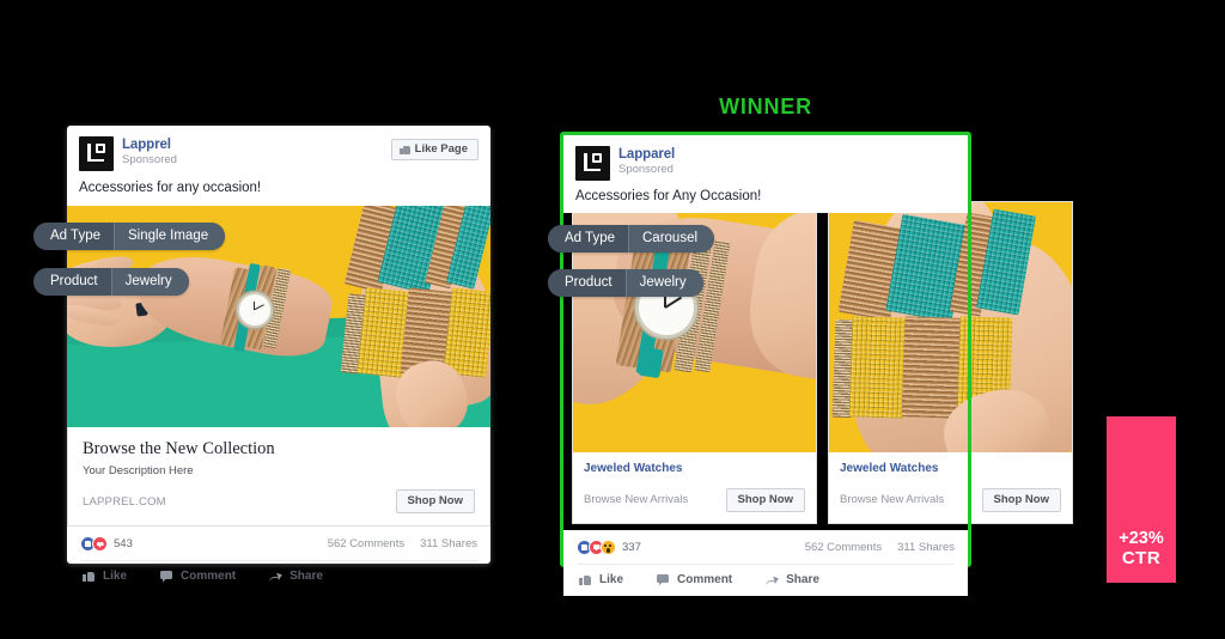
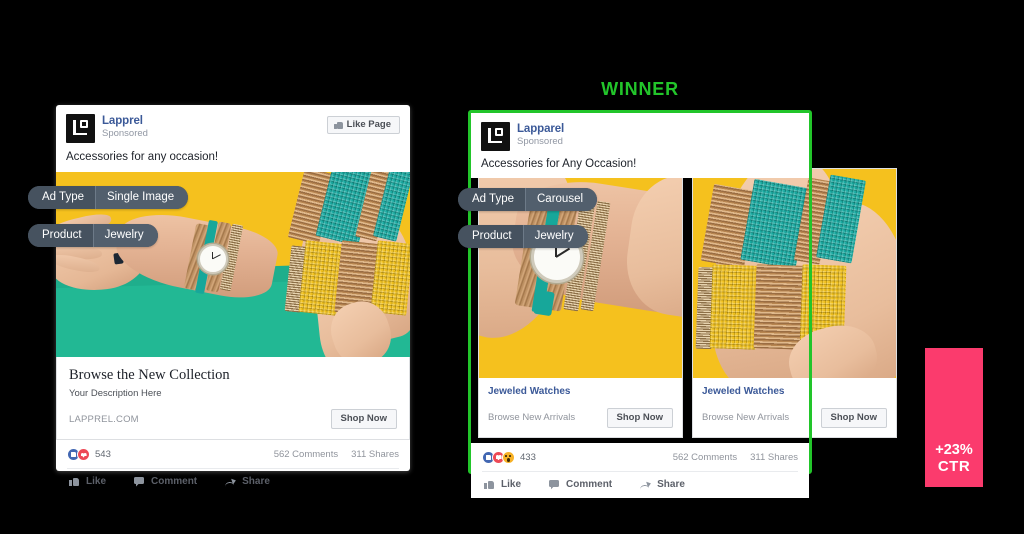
  WINNER
  Lapprel
  Sponsored
  Like Page
  Accessories for any occasion!
  Browse the New Collection
  Your Description Here
  LAPPREL.COM
  Shop Now
  543
  562 Comments
  311 Shares
  Like
  Comment
  Share
  Ad Type
  Single Image
  Product
  Jewelry
  Jeweled Watches
  Browse New Arrivals
  Shop Now
  Jeweled Watches
  Browse New Arrivals
  Shop Now
  Lapparel
  Sponsored
  Accessories for Any Occasion!
- 337
+ 433
  562 Comments
  311 Shares
  Like
  Comment
  Share
  Ad Type
  Carousel
  Product
  Jewelry
  +23%
  CTR
